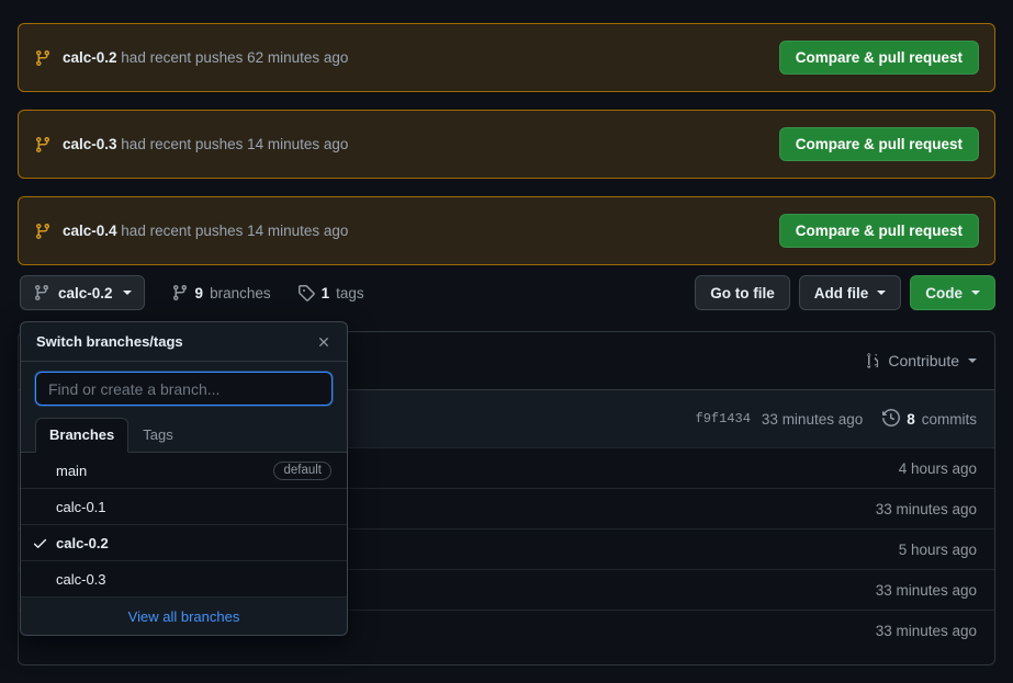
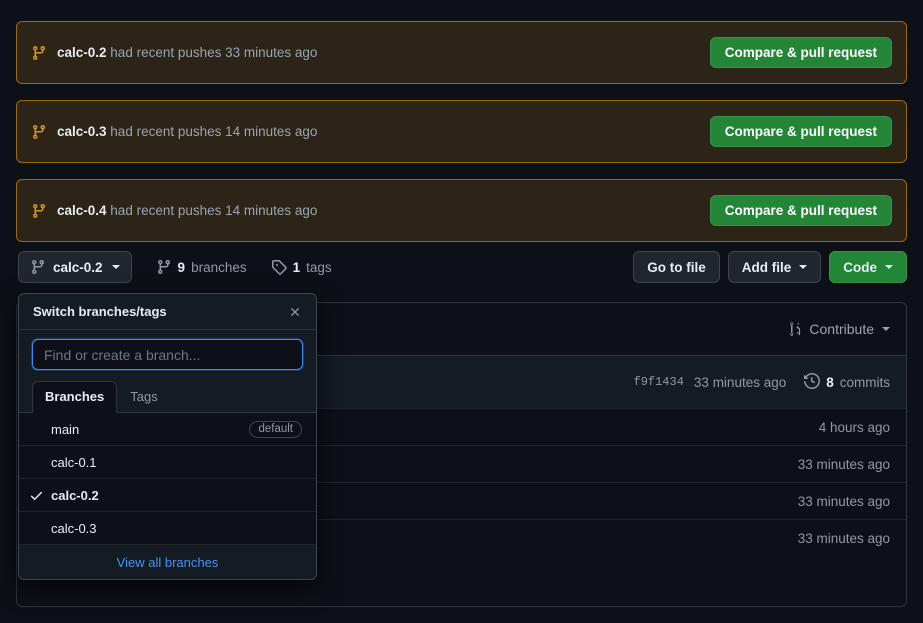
- calc-0.2 had recent pushes 62 minutes ago
+ calc-0.2 had recent pushes 33 minutes ago
  Compare & pull request
  calc-0.3 had recent pushes 14 minutes ago
  Compare & pull request
  calc-0.4 had recent pushes 14 minutes ago
  Compare & pull request
  calc-0.2
  9
  branches
  1
  tags
  Go to file
  Add file
  Code
  Contribute
  f9f1434
  33 minutes ago
  8
  commits
  4 hours ago
  33 minutes ago
- 5 hours ago
  33 minutes ago
  33 minutes ago
  Switch branches/tags
  Find or create a branch...
  Branches
  Tags
  main
  default
  calc-0.1
  calc-0.2
  calc-0.3
  View all branches
